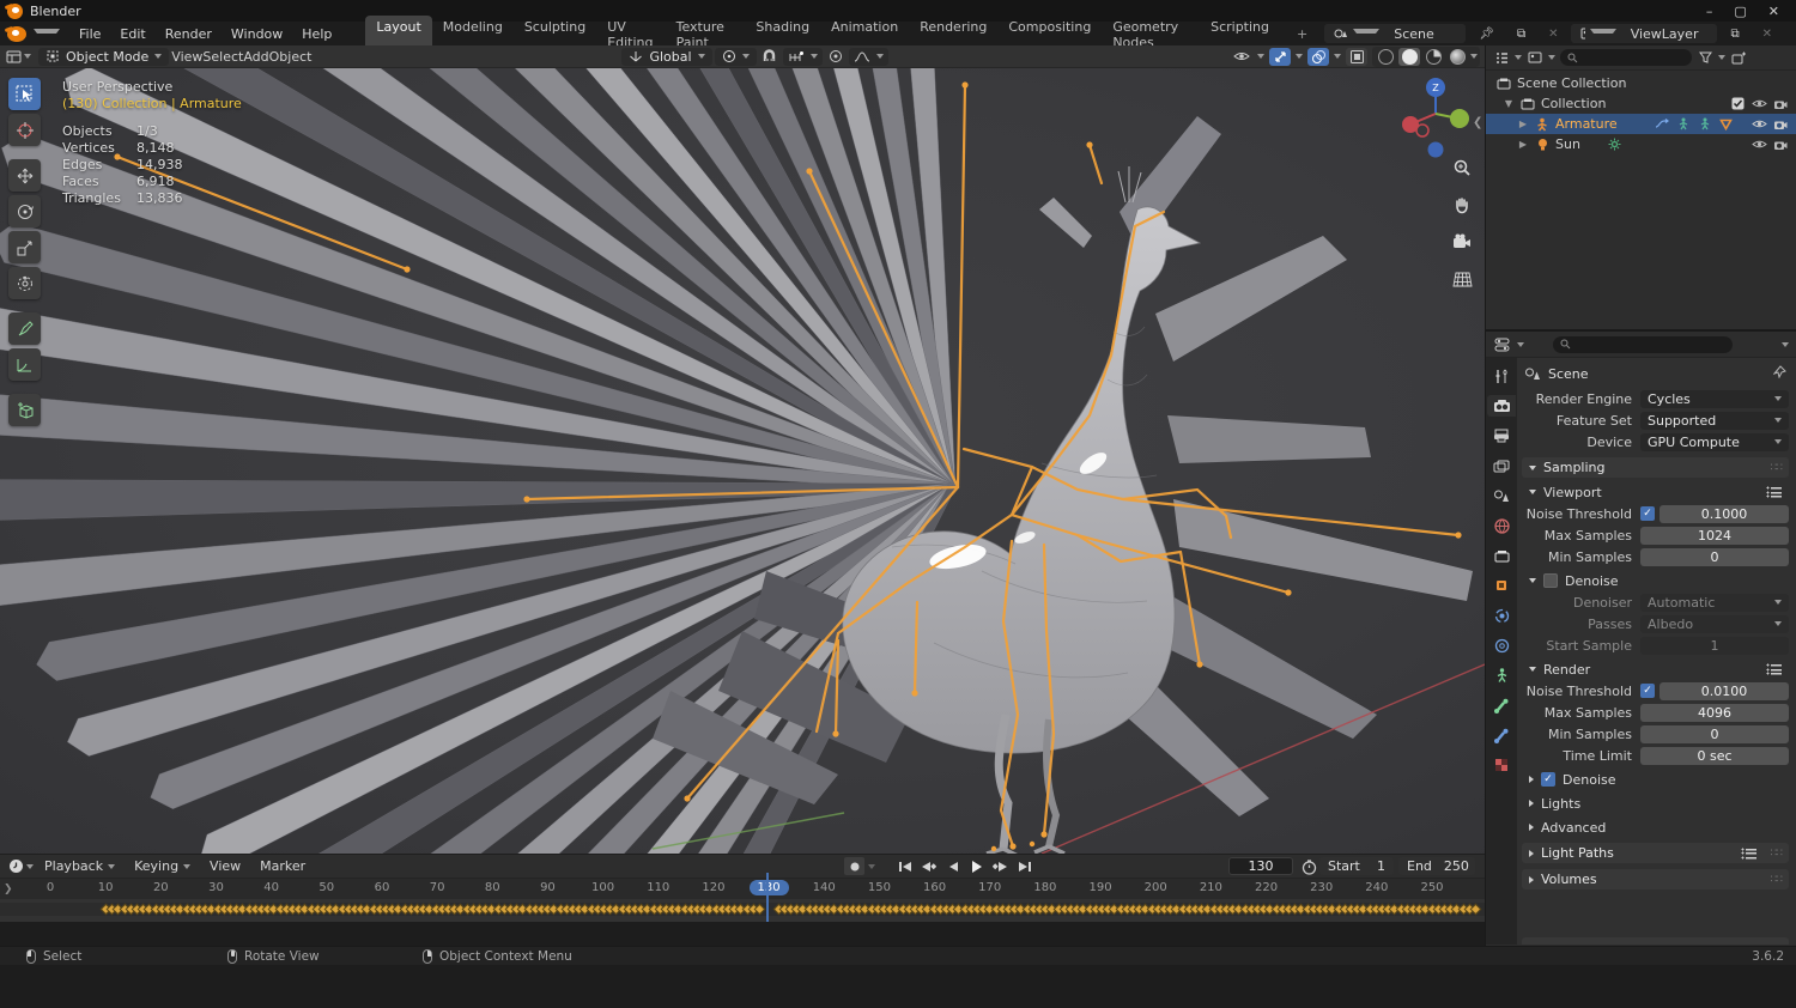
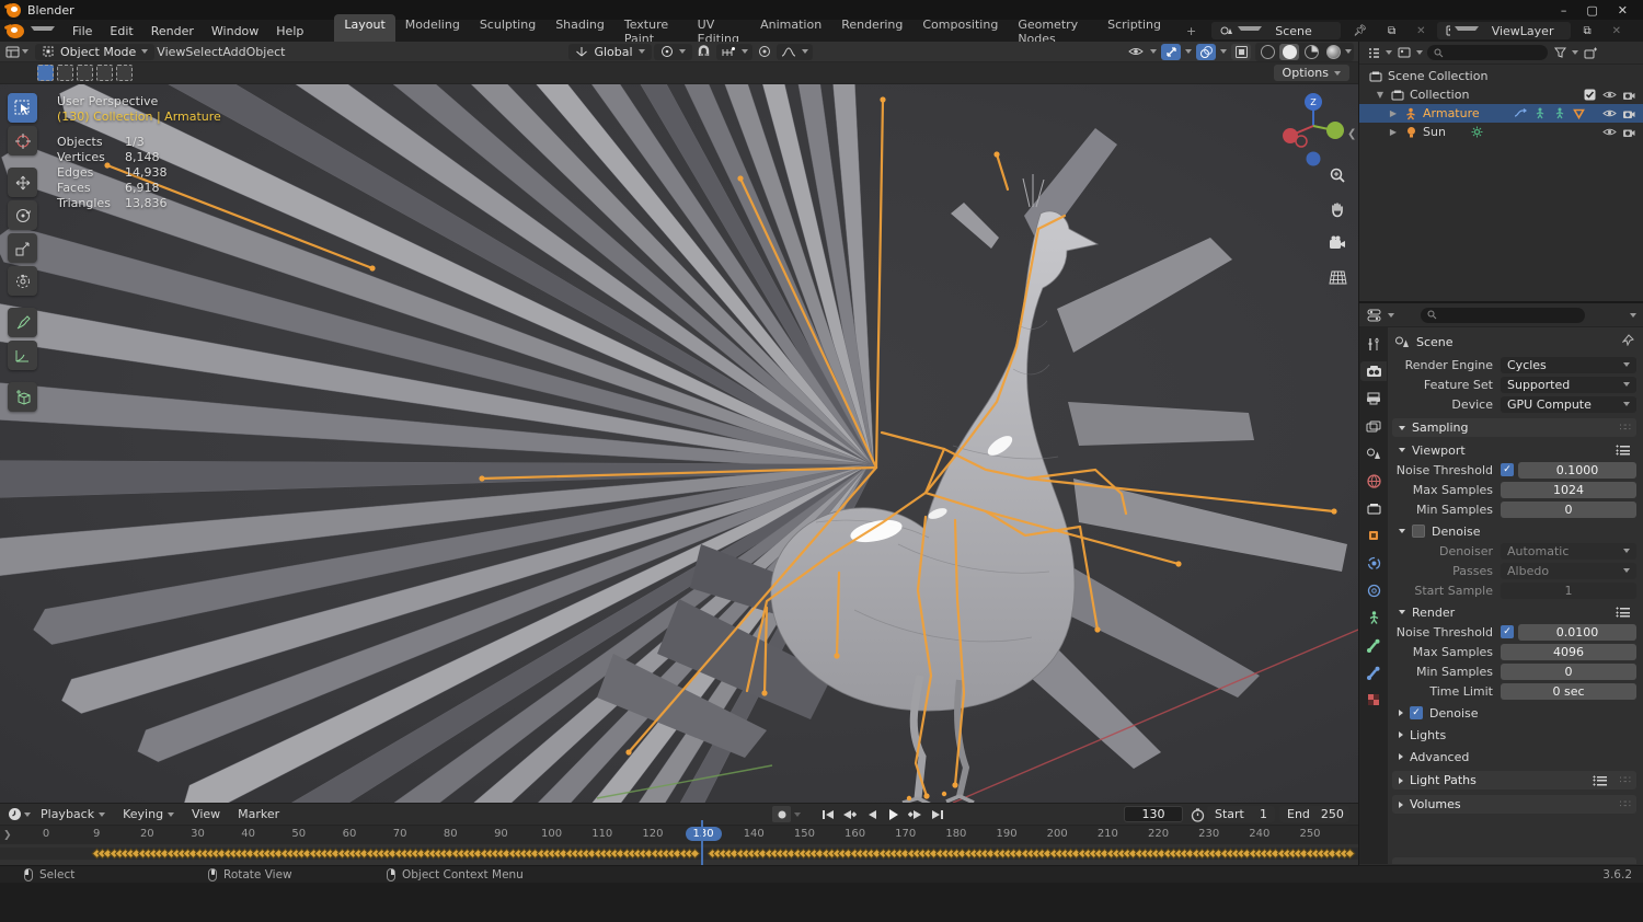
  Blender
  –
  ▢
  ✕
  File
  Edit
  Render
  Window
  Help
  Layout
  Modeling
  Sculpting
- UV Editing
+ Shading
  Texture Paint
- Shading
+ UV Editing
  Animation
  Rendering
  Compositing
  Geometry Nodes
  Scripting
  +
  Scene
  📌︎
  ⧉
  ✕
  ViewLayer
  ⧉
  ✕
  Object Mode
  View
  Select
  Add
  Object
  Global
+ Options
  User Perspective
  (130) Collection | Armature
  Objects
  1/3
  Vertices
  8,148
  Edges
  14,938
  Faces
  6,918
  Triangles
  13,836
  Z
  ❮
  Playback
  Keying
  View
  Marker
  130
  Start
  1
  End
  250
  0
- 10
+ 9
  20
  30
  40
  50
  60
  70
  80
  90
  100
  110
  120
  130
  140
  150
  160
  170
  180
  190
  200
  210
  220
  230
  240
  250
  ❯
  Scene Collection
  ▼
  Collection
  ▶
  Armature
  ▶
  Sun
  Scene
  Render Engine
  Cycles
  Feature Set
  Supported
  Device
  GPU Compute
  Sampling
  ∷∷
  Viewport
  Noise Threshold
  ✓
  0.1000
  Max Samples
  1024
  Min Samples
  0
  Denoise
  Denoiser
  Automatic
  Passes
  Albedo
  Start Sample
  1
  Render
  Noise Threshold
  ✓
  0.0100
  Max Samples
  4096
  Min Samples
  0
  Time Limit
  0 sec
  ✓
  Denoise
  Lights
  Advanced
  Light Paths
  ∷∷
  Volumes
  ∷∷
  Select
  Rotate View
  Object Context Menu
  3.6.2
